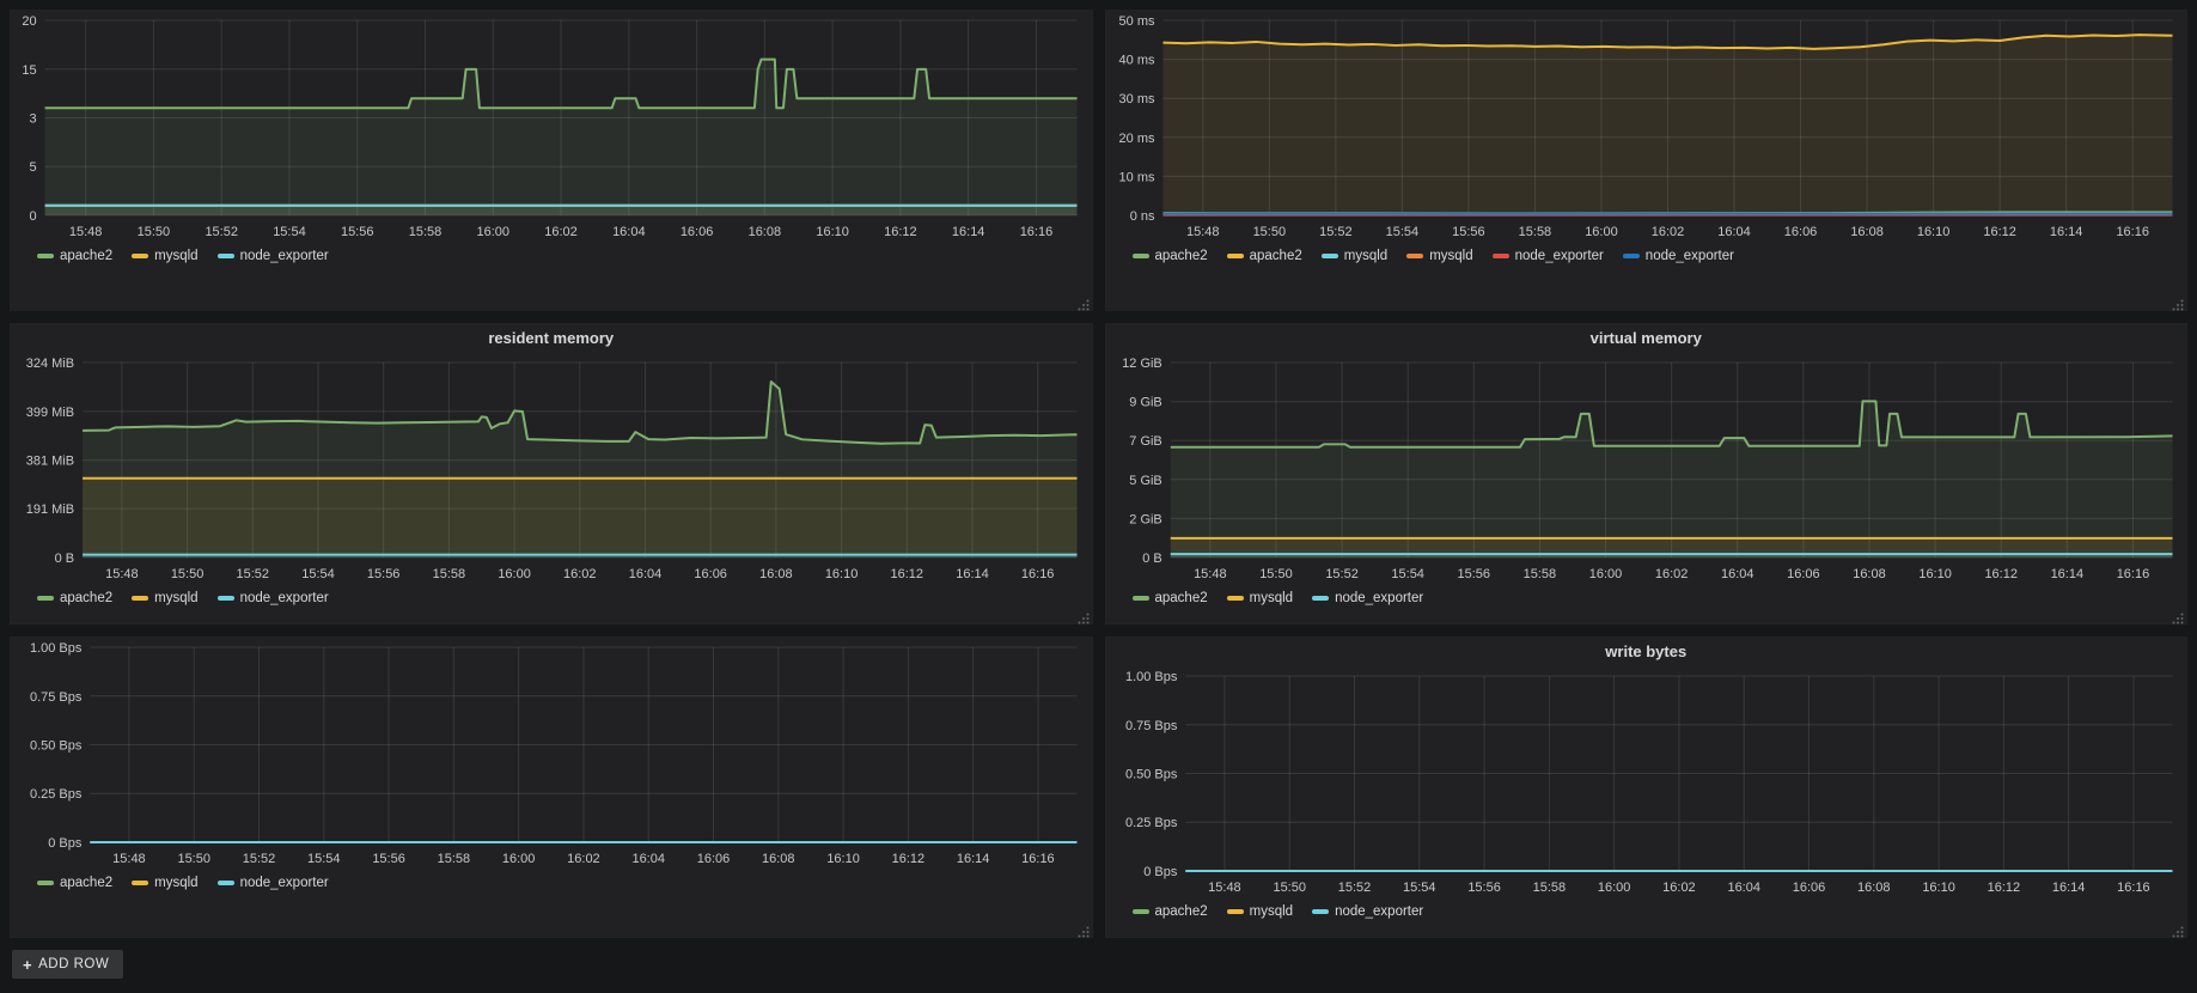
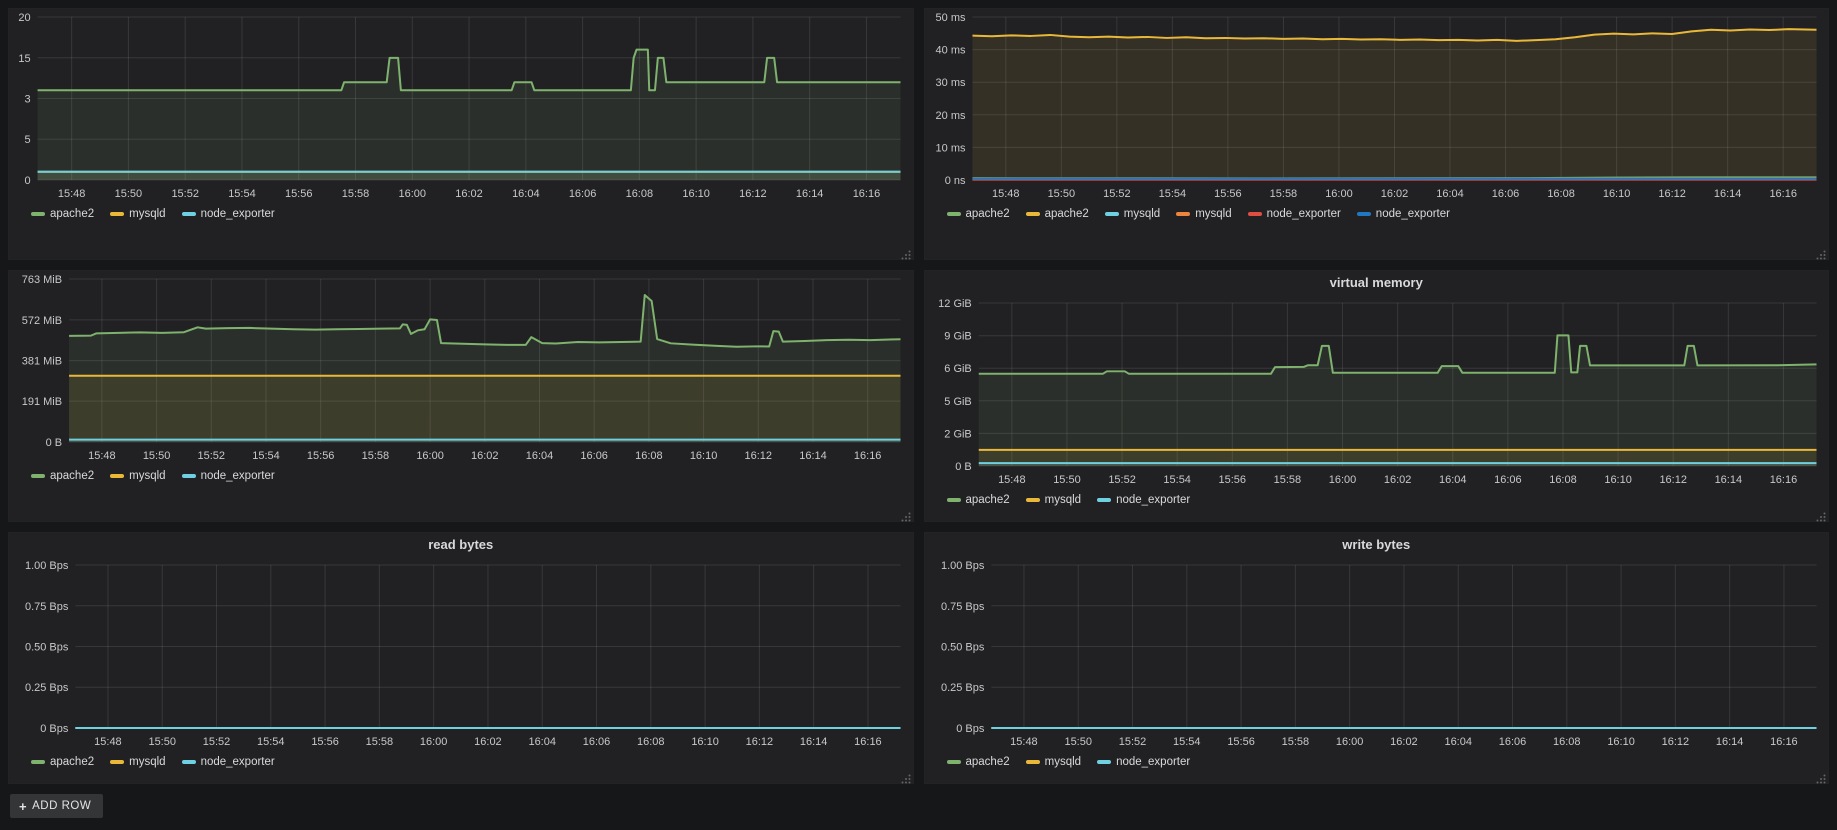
  0
  5
  3
  15
  20
  15:48
  15:50
  15:52
  15:54
  15:56
  15:58
  16:00
  16:02
  16:04
  16:06
  16:08
  16:10
  16:12
  16:14
  16:16
  apache2
  mysqld
  node_exporter
  0 ns
  10 ms
  20 ms
  30 ms
  40 ms
  50 ms
  15:48
  15:50
  15:52
  15:54
  15:56
  15:58
  16:00
  16:02
  16:04
  16:06
  16:08
  16:10
  16:12
  16:14
  16:16
  apache2
  apache2
  mysqld
  mysqld
  node_exporter
  node_exporter
- resident memory
  0 B
  191 MiB
  381 MiB
- 399 MiB
+ 572 MiB
- 324 MiB
+ 763 MiB
  15:48
  15:50
  15:52
  15:54
  15:56
  15:58
  16:00
  16:02
  16:04
  16:06
  16:08
  16:10
  16:12
  16:14
  16:16
  apache2
  mysqld
  node_exporter
  virtual memory
  0 B
  2 GiB
  5 GiB
- 7 GiB
+ 6 GiB
  9 GiB
  12 GiB
  15:48
  15:50
  15:52
  15:54
  15:56
  15:58
  16:00
  16:02
  16:04
  16:06
  16:08
  16:10
  16:12
  16:14
  16:16
  apache2
  mysqld
  node_exporter
+ read bytes
  0 Bps
  0.25 Bps
  0.50 Bps
  0.75 Bps
  1.00 Bps
  15:48
  15:50
  15:52
  15:54
  15:56
  15:58
  16:00
  16:02
  16:04
  16:06
  16:08
  16:10
  16:12
  16:14
  16:16
  apache2
  mysqld
  node_exporter
  write bytes
  0 Bps
  0.25 Bps
  0.50 Bps
  0.75 Bps
  1.00 Bps
  15:48
  15:50
  15:52
  15:54
  15:56
  15:58
  16:00
  16:02
  16:04
  16:06
  16:08
  16:10
  16:12
  16:14
  16:16
  apache2
  mysqld
  node_exporter
  +
  ADD ROW
